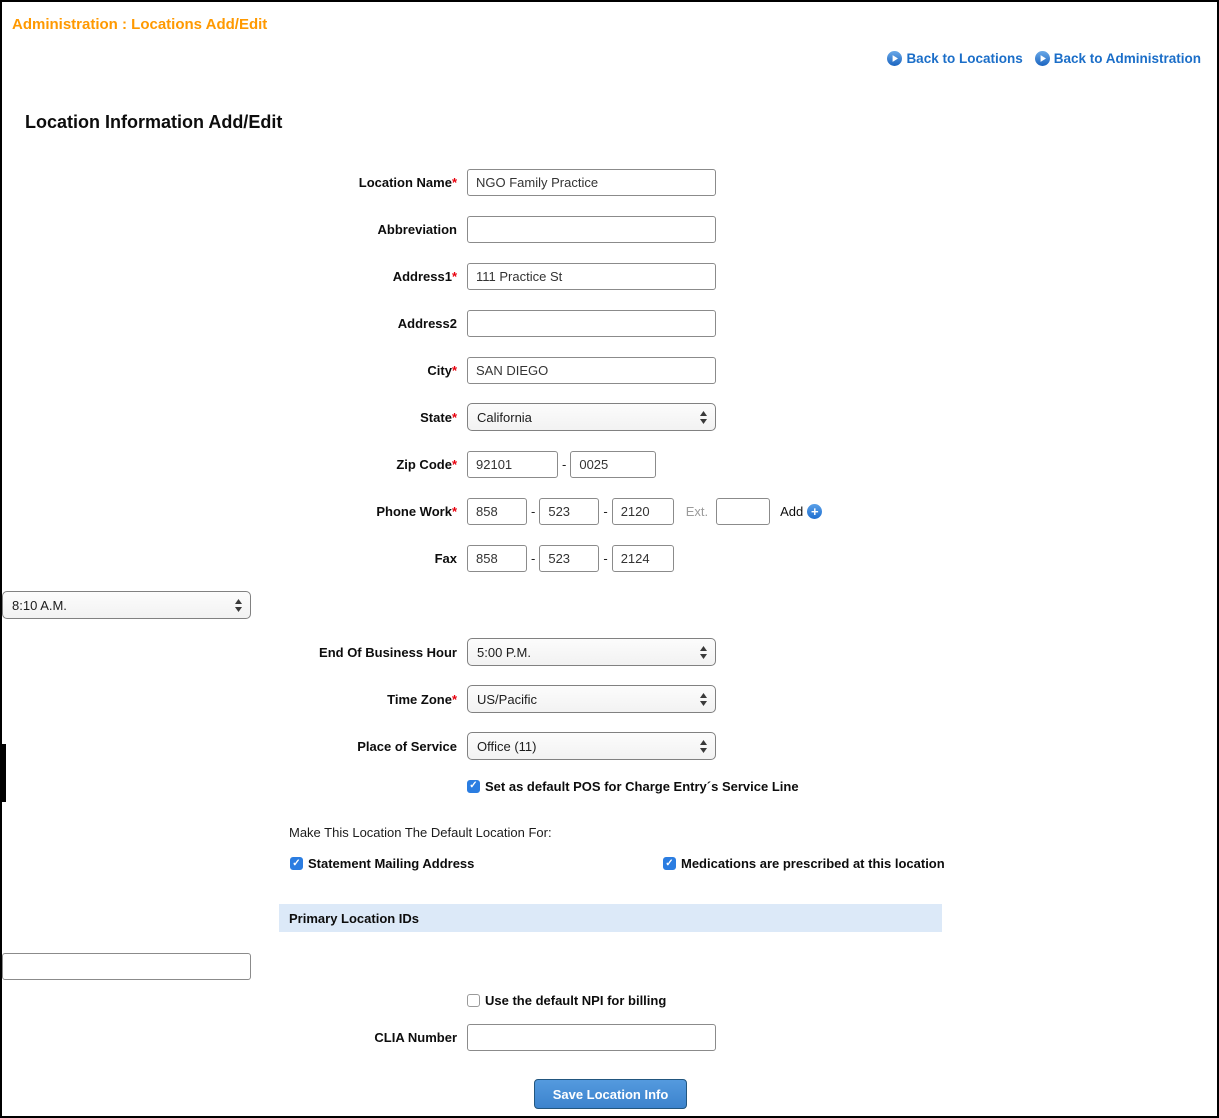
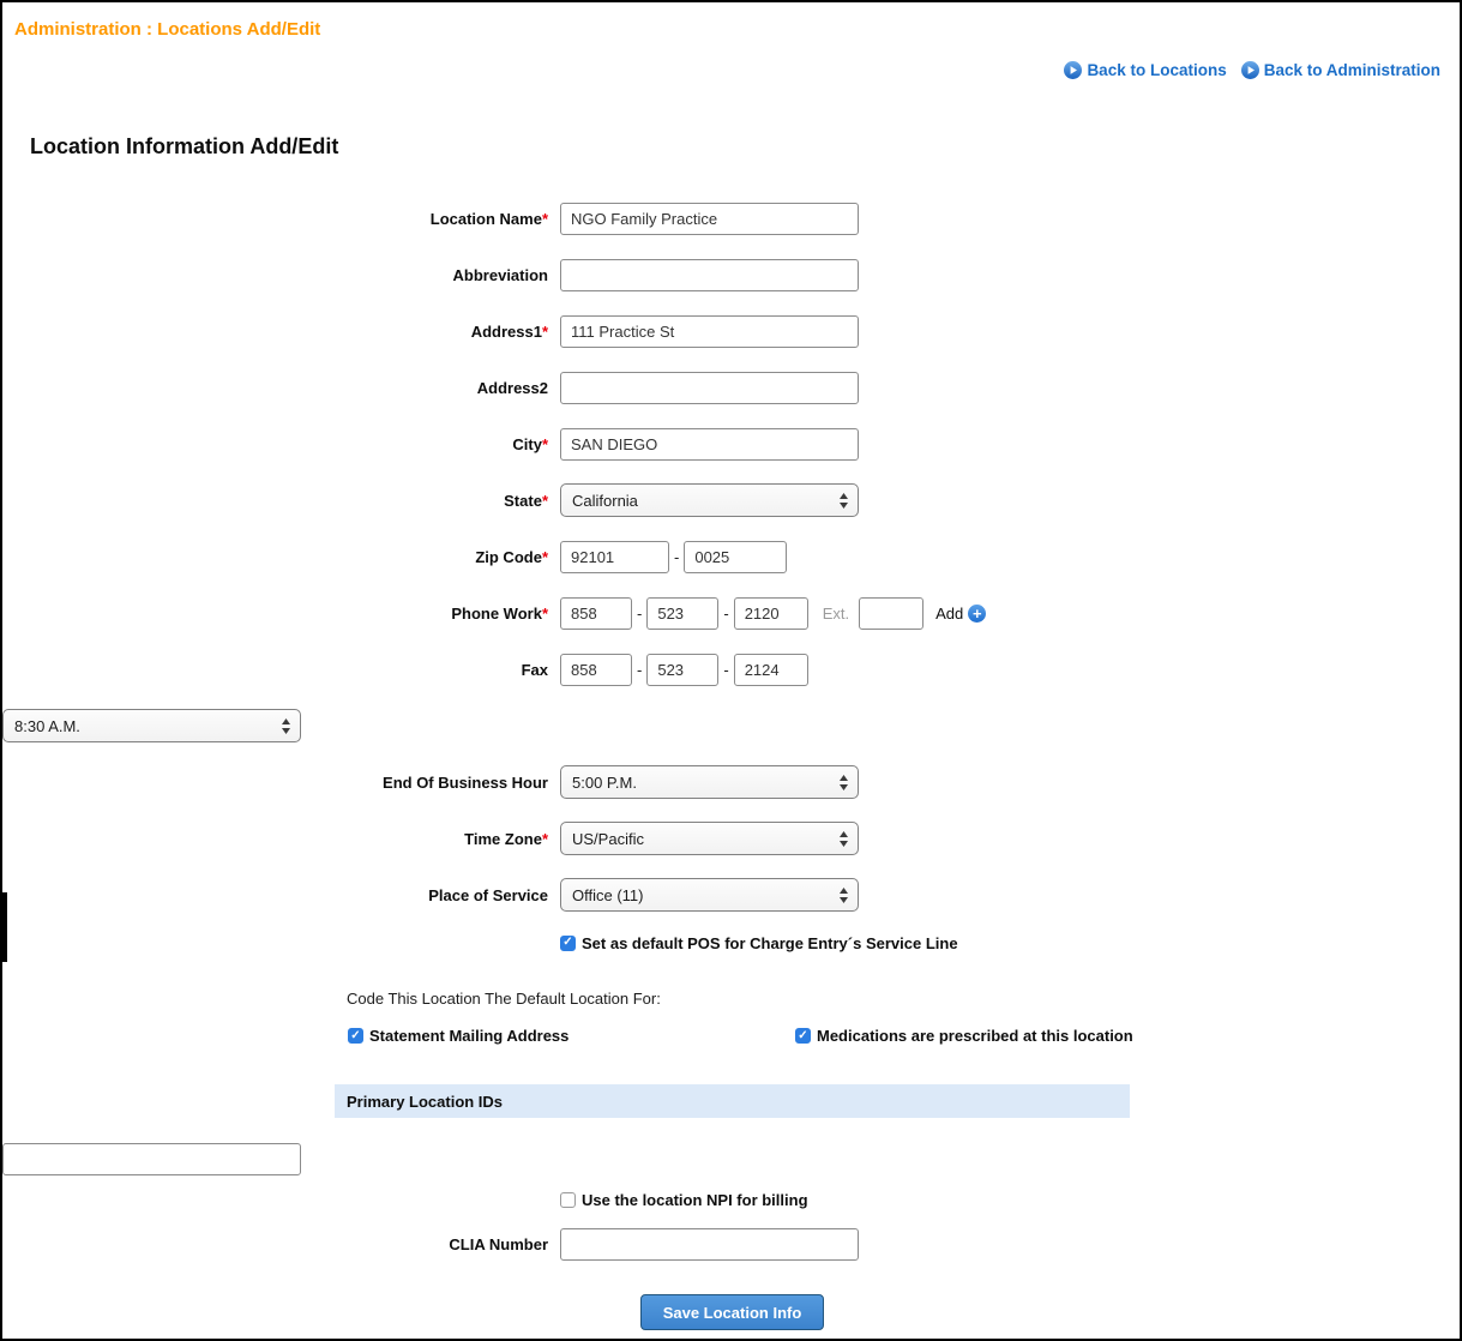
  Administration : Locations Add/Edit
  Back to Locations
  Back to Administration
  Location Information Add/Edit
  Location Name*
  NGO Family Practice
  Abbreviation
  Address1*
  111 Practice St
  Address2
  City*
  SAN DIEGO
  State*
  California
  Zip Code*
  92101
  -
  0025
  Phone Work*
  858
  -
  523
  -
  2120
  Ext.
  Add
  +
  Fax
  858
  -
  523
  -
  2124
- 8:10 A.M.
+ 8:30 A.M.
  End Of Business Hour
  5:00 P.M.
  Time Zone*
  US/Pacific
  Place of Service
  Office (11)
  Set as default POS for Charge Entry´s Service Line
- Make This Location The Default Location For:
+ Code This Location The Default Location For:
  Statement Mailing Address
  Medications are prescribed at this location
  Primary Location IDs
- Use the default NPI for billing
+ Use the location NPI for billing
  CLIA Number
  Save Location Info
